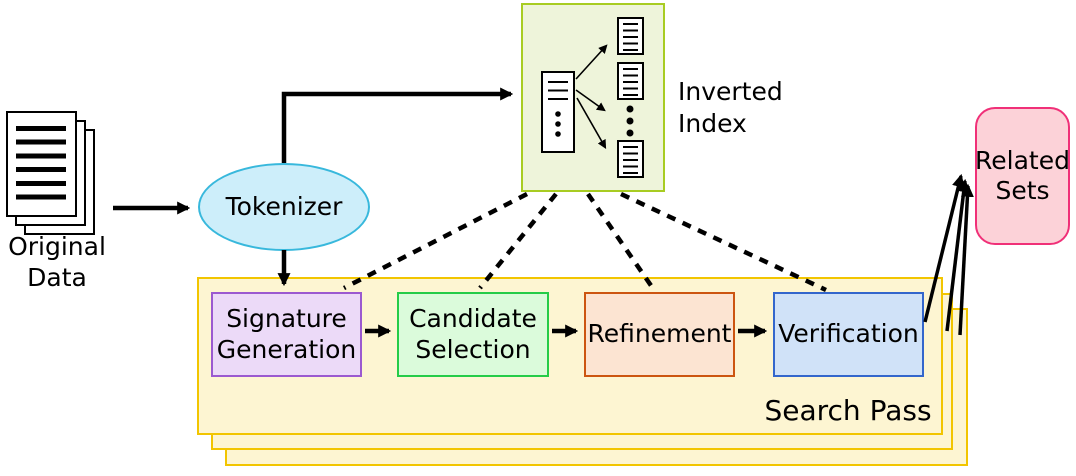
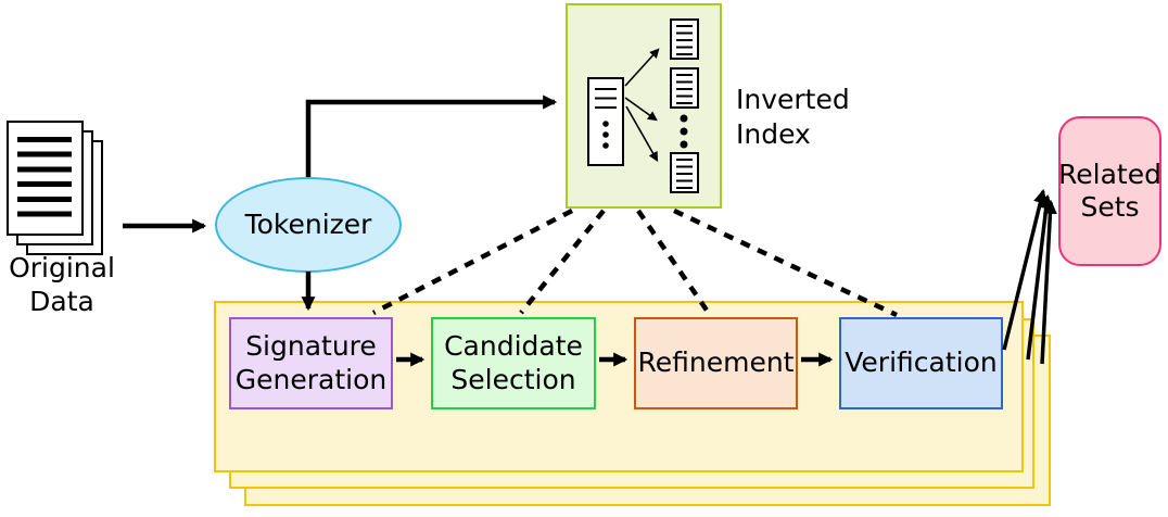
- Search Pass
  Original Data
  Tokenizer
  Inverted Index
  Signature Generation
  Candidate Selection
  Refinement
  Verification
  Related Sets
